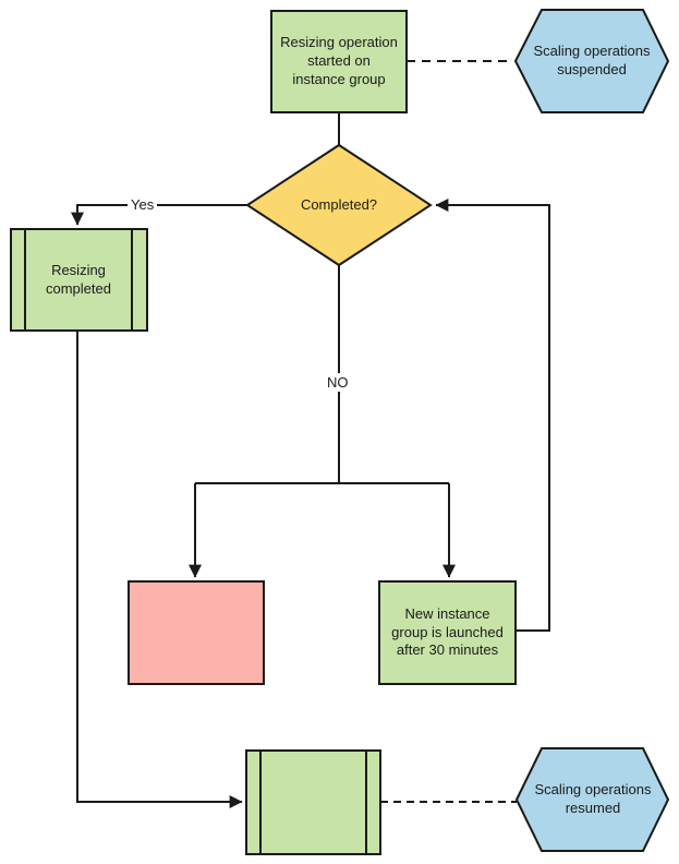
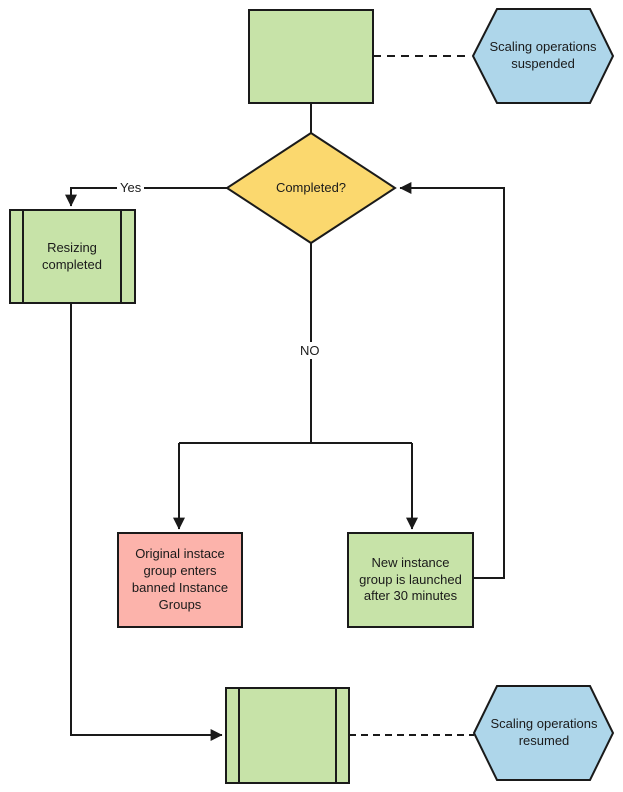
- Resizing operation
- started on
- instance group
  Scaling operations
  suspended
  Completed?
  Resizing
  completed
+ Original instace
+ group enters
+ banned Instance
+ Groups
  New instance
  group is launched
  after 30 minutes
  Scaling operations
  resumed
  Yes
  NO
